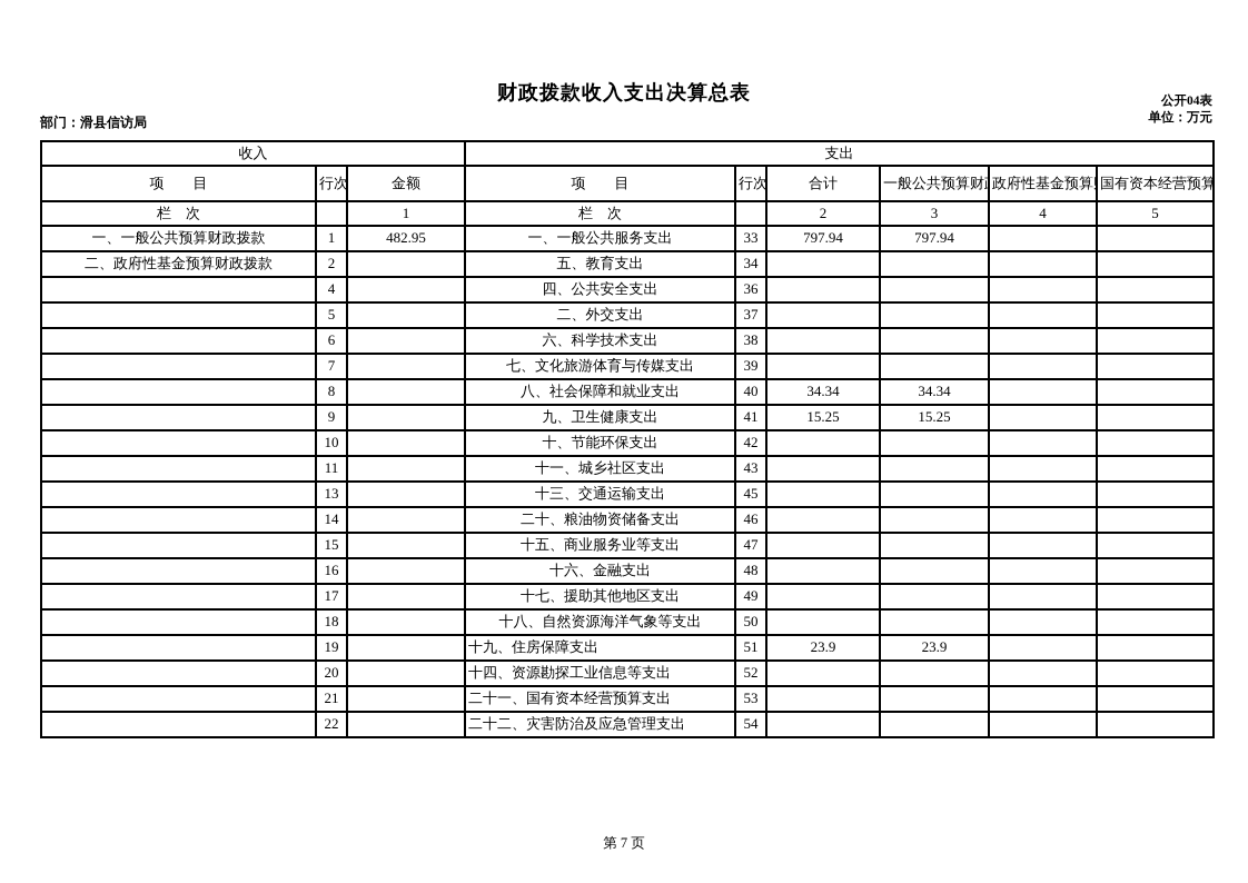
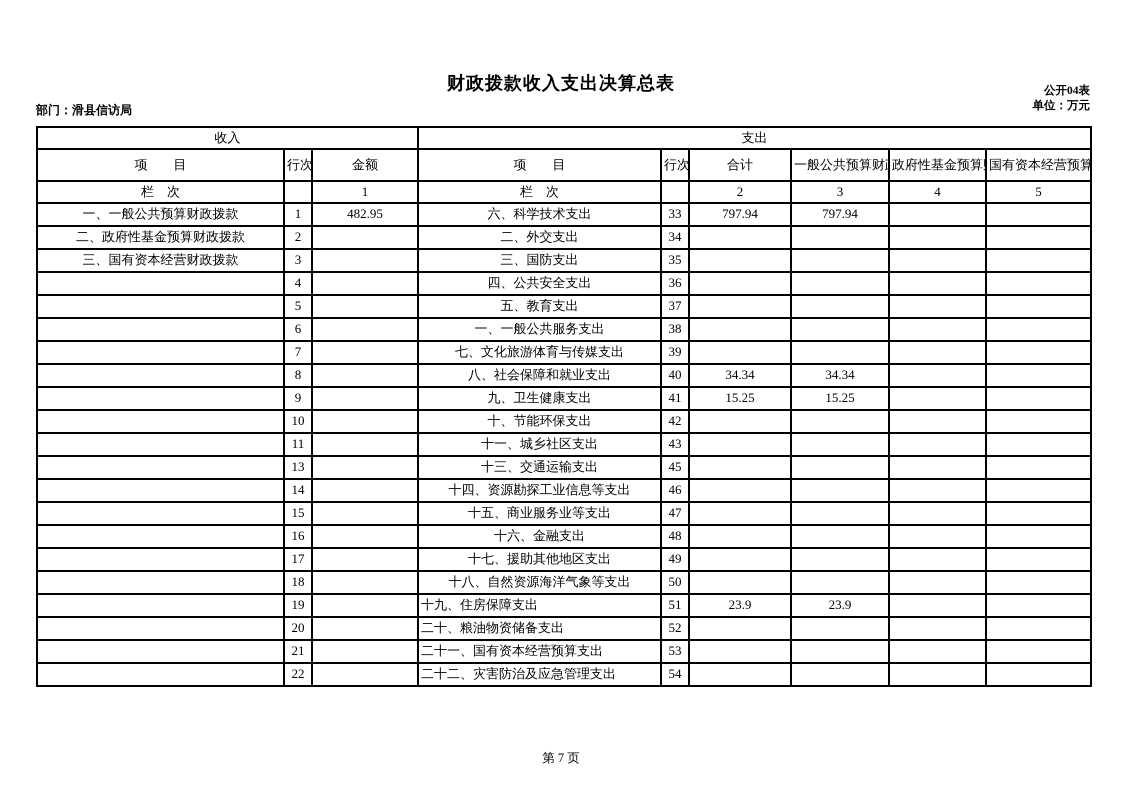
  财政拨款收入支出决算总表
  公开04表
  单位：万元
  部门：滑县信访局
  收入	支出
  项 目	行次	金额	项 目	行次	合计	一般公共预算财	政府性基金预算	国有资本经营预算
  栏 次		1	栏 次		2	3	4	5
- 一、一般公共预算财政拨款	1	482.95	一、一般公共服务支出	33	797.94	797.94
+ 一、一般公共预算财政拨款	1	482.95	六、科学技术支出	33	797.94	797.94
- 二、政府性基金预算财政拨款	2		五、教育支出	34
+ 二、政府性基金预算财政拨款	2		二、外交支出	34
+ 三、国有资本经营财政拨款	3		三、国防支出	35
  	4		四、公共安全支出	36
- 	5		二、外交支出	37
+ 	5		五、教育支出	37
- 	6		六、科学技术支出	38
+ 	6		一、一般公共服务支出	38
  	7		七、文化旅游体育与传媒支出	39
  	8		八、社会保障和就业支出	40	34.34	34.34
  	9		九、卫生健康支出	41	15.25	15.25
  	10		十、节能环保支出	42
  	11		十一、城乡社区支出	43
  	13		十三、交通运输支出	45
- 	14		二十、粮油物资储备支出	46
+ 	14		十四、资源勘探工业信息等支出	46
  	15		十五、商业服务业等支出	47
  	16		十六、金融支出	48
  	17		十七、援助其他地区支出	49
  	18		十八、自然资源海洋气象等支出	50
  	19		十九、住房保障支出	51	23.9	23.9
- 	20		十四、资源勘探工业信息等支出	52
+ 	20		二十、粮油物资储备支出	52
  	21		二十一、国有资本经营预算支出	53
  	22		二十二、灾害防治及应急管理支出	54
  第 7 页
